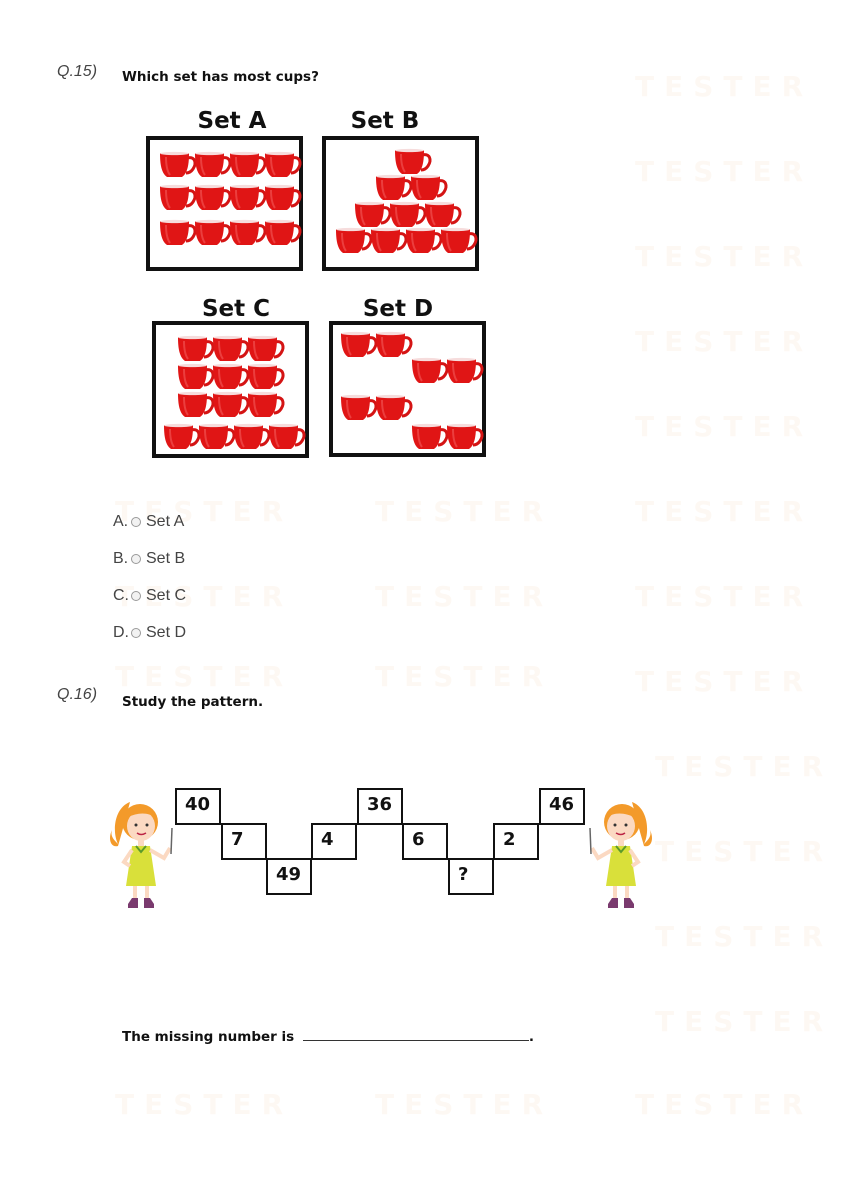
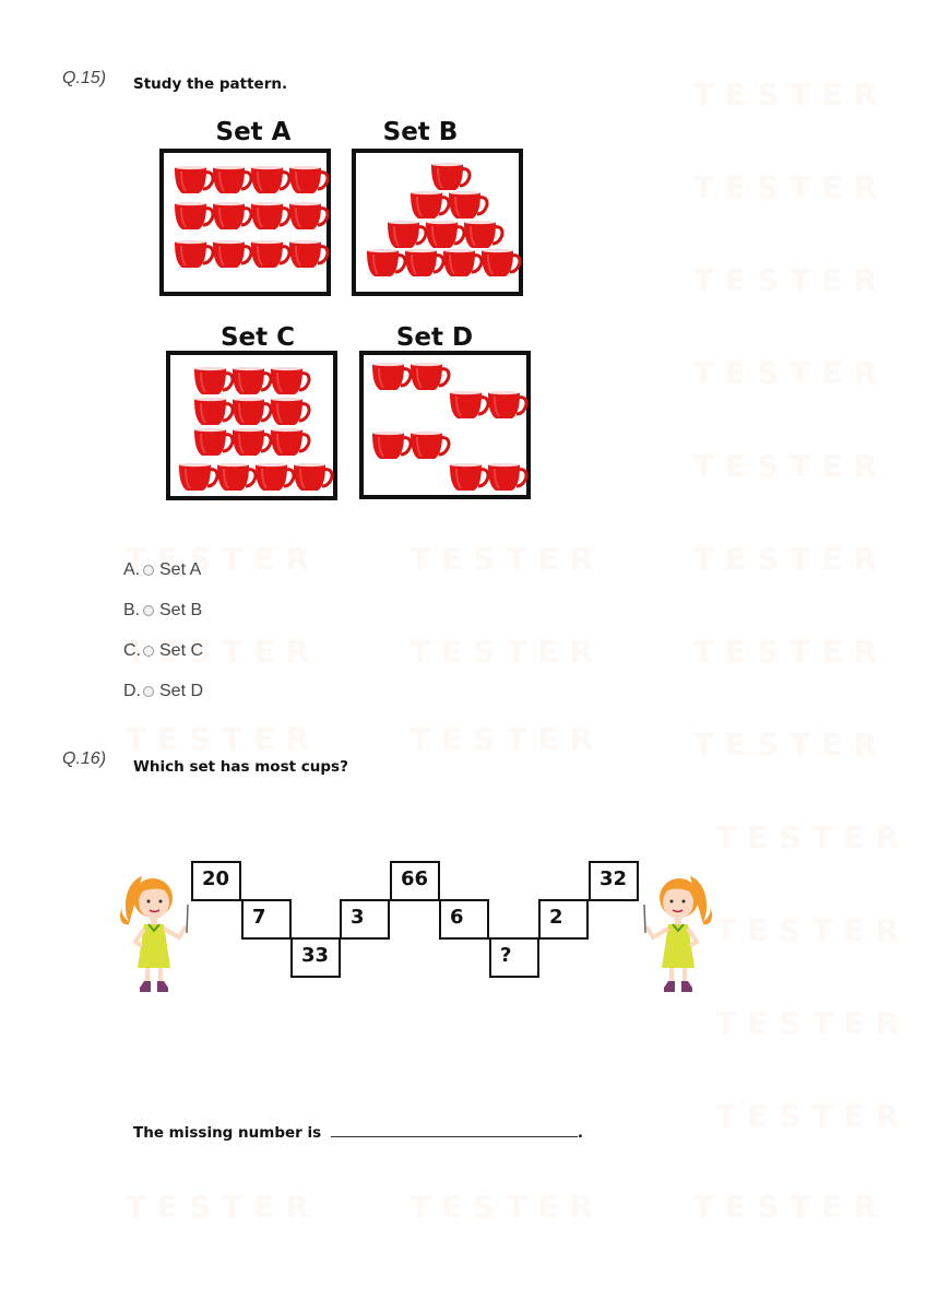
  TESTER
  TESTER
  Q.15)
- Which set has most cups?
+ Study the pattern.
  Set A
  Set B
  Set C
  Set D
  A.
  Set A
  B.
  Set B
  C.
  Set C
  D.
  Set D
  Q.16)
- Study the pattern.
+ Which set has most cups?
- 40
+ 20
  7
- 49
+ 33
- 4
+ 3
- 36
+ 66
  6
  ?
  2
- 46
+ 32
  The missing number is .
